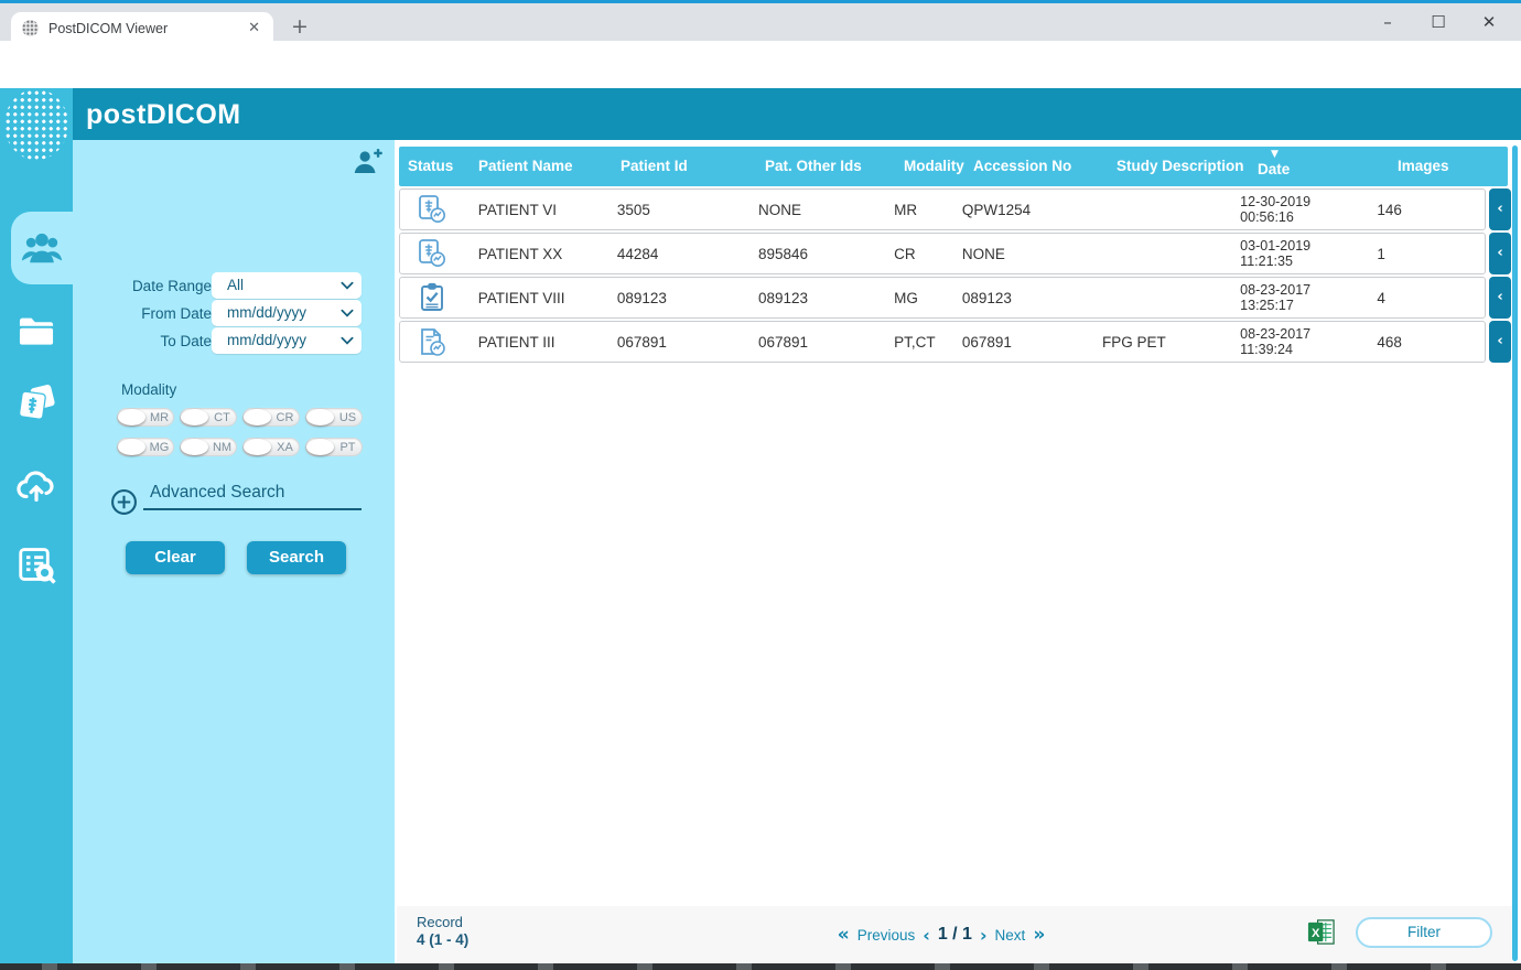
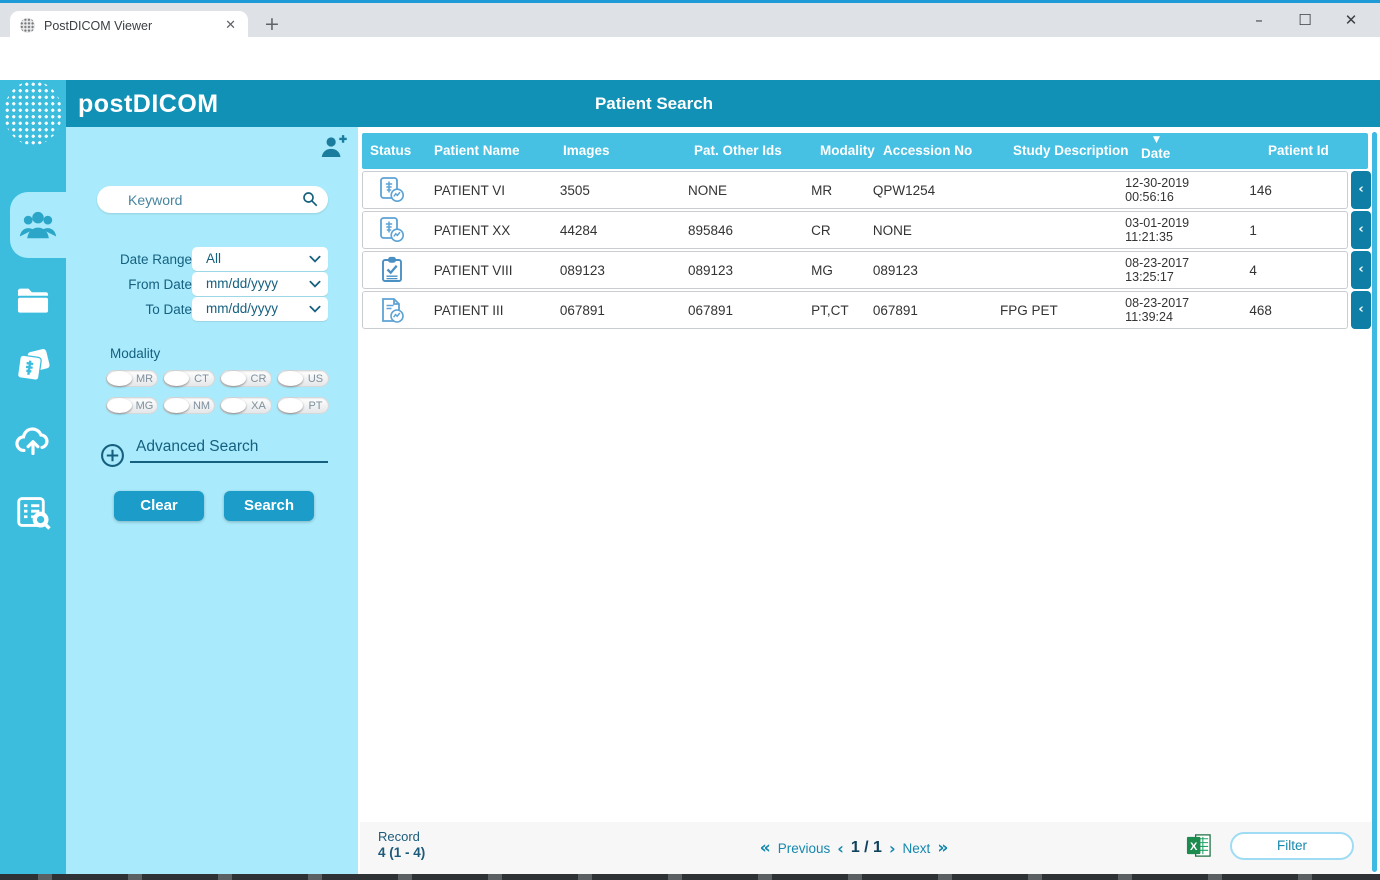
  PostDICOM Viewer
  ✕
  +
  –
  ☐
  ✕
  postDICOM
+ Patient Search
+ Keyword
  Date Range
  All
  From Date
  mm/dd/yyyy
  To Date
  mm/dd/yyyy
  Modality
  MR
  CT
  CR
  US
  MG
  NM
  XA
  PT
  Advanced Search
  Clear
  Search
  Status
  Patient Name
- Patient Id
+ Images
  Pat. Other Ids
  Modality
  Accession No
  Study Description
  ▼
  Date
- Images
+ Patient Id
  PATIENT VI
  3505
  NONE
  MR
  QPW1254
  12-30-2019
  00:56:16
  146
  ‹
  PATIENT XX
  44284
  895846
  CR
  NONE
  03-01-2019
  11:21:35
  1
  ‹
  PATIENT VIII
  089123
  089123
  MG
  089123
  08-23-2017
  13:25:17
  4
  ‹
  PATIENT III
  067891
  067891
  PT,CT
  067891
  FPG PET
  08-23-2017
  11:39:24
  468
  ‹
  Record
  4 (1 - 4)
  «
  Previous
  ‹
  1 / 1
  ›
  Next
  »
  X
  Filter
